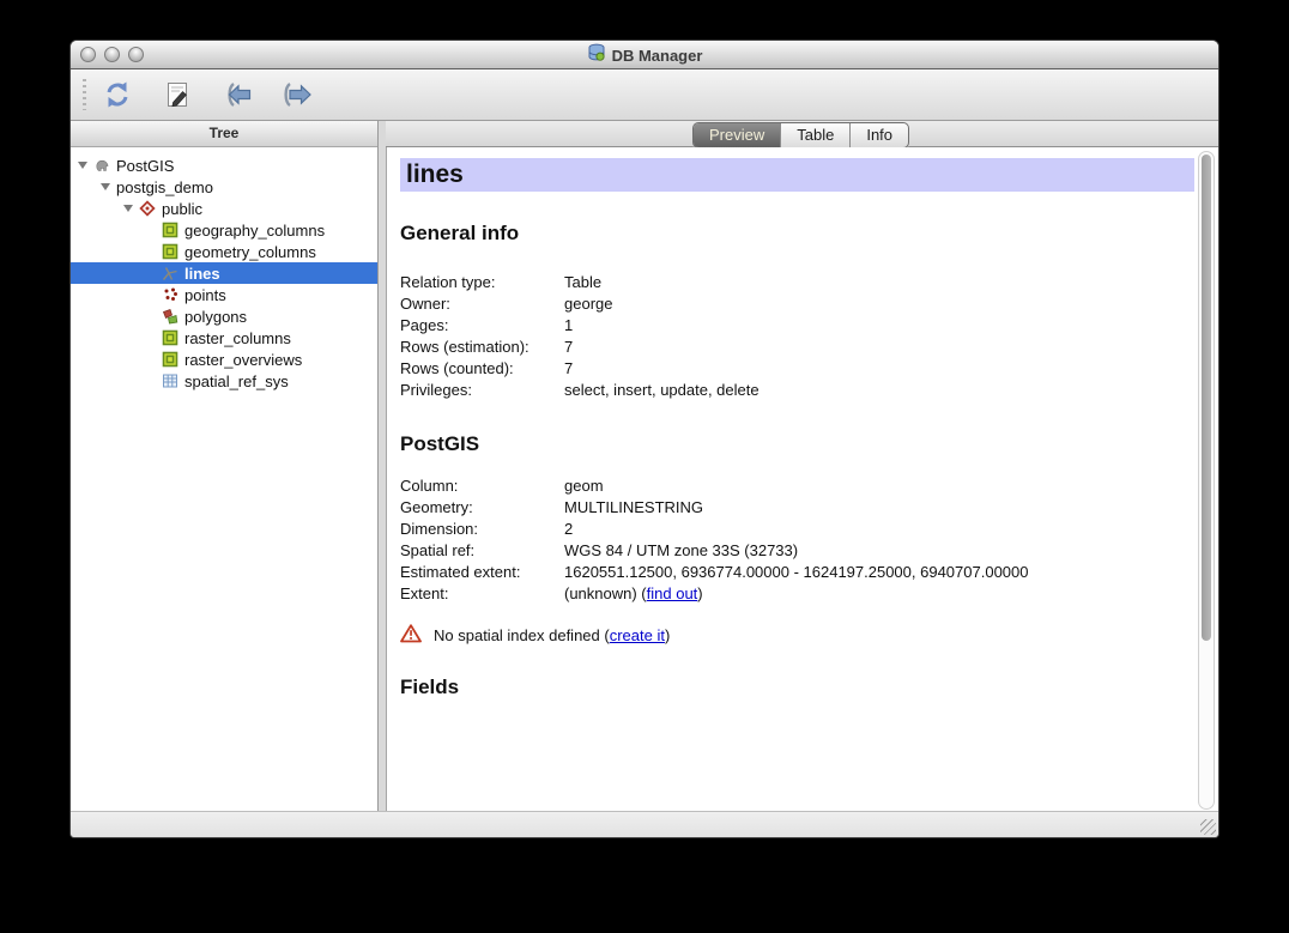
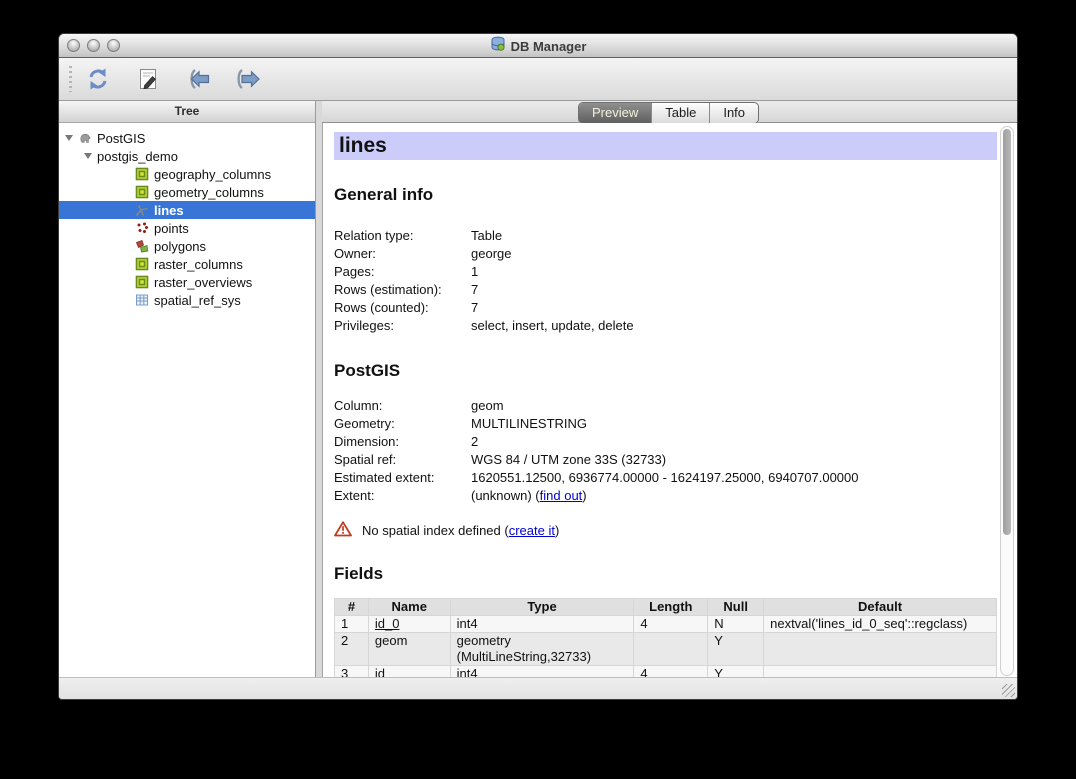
  DB Manager
  Tree
  PostGIS
  postgis_demo
- public
  geography_columns
  geometry_columns
  lines
  points
  polygons
  raster_columns
  raster_overviews
  spatial_ref_sys
  Preview
  Table
  Info
  lines
  General info
  Relation type:
  Table
  Owner:
  george
  Pages:
  1
  Rows (estimation):
  7
  Rows (counted):
  7
  Privileges:
  select, insert, update, delete
  PostGIS
  Column:
  geom
  Geometry:
  MULTILINESTRING
  Dimension:
  2
  Spatial ref:
  WGS 84 / UTM zone 33S (32733)
  Estimated extent:
  1620551.12500, 6936774.00000 - 1624197.25000, 6940707.00000
  Extent:
  (unknown) (find out)
  No spatial index defined (create it)
  Fields
+ #	Name	Type	Length	Null	Default
+ 1	id_0	int4	4	N	nextval('lines_id_0_seq'::regclass)
+ 2	geom	geometry (MultiLineString,32733)		Y
+ 3	id	int4	4	Y
